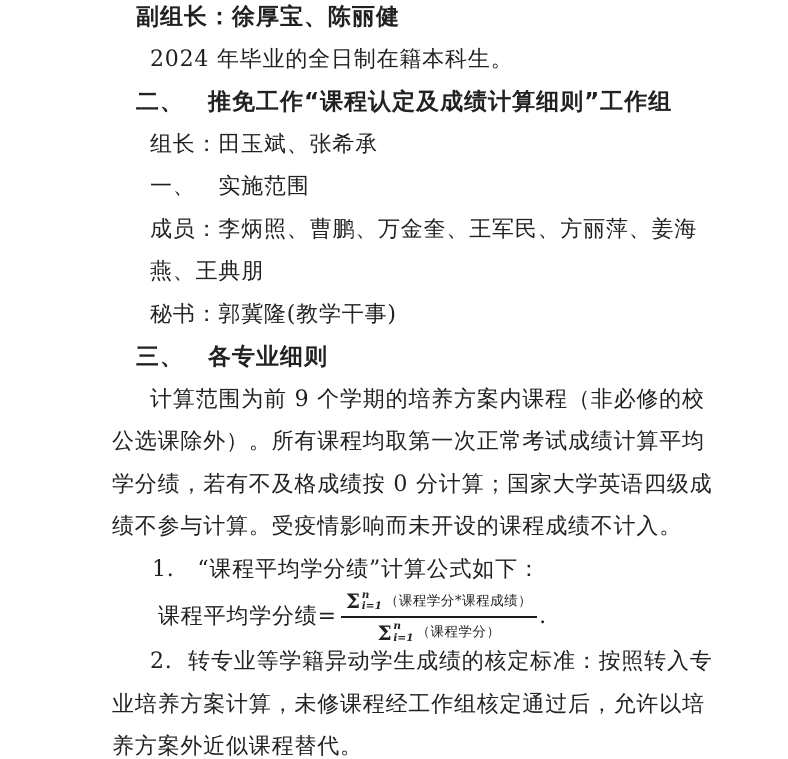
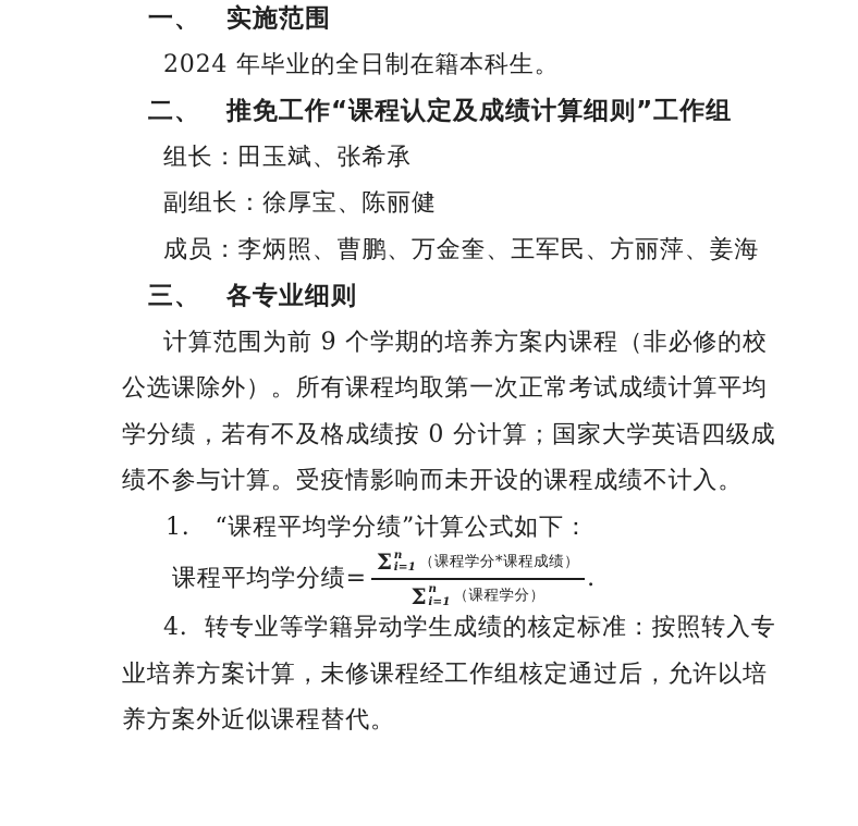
- 副组长：徐厚宝、陈丽健
+ 一、 实施范围
  2024 年毕业的全日制在籍本科生。
  二、 推免工作“课程认定及成绩计算细则”工作组
  组长：田玉斌、张希承
- 一、 实施范围
+ 副组长：徐厚宝、陈丽健
  成员：李炳照、曹鹏、万金奎、王军民、方丽萍、姜海
- 燕、王典朋
- 秘书：郭冀隆(教学干事)
  三、 各专业细则
  计算范围为前 9 个学期的培养方案内课程（非必修的校
  公选课除外）。所有课程均取第一次正常考试成绩计算平均
  学分绩，若有不及格成绩按 0 分计算；国家大学英语四级成
  绩不参与计算。受疫情影响而未开设的课程成绩不计入。
  1. “课程平均学分绩”计算公式如下：
  课程平均学分绩=
  Σ
  n
  i=1
  （课程学分*课程成绩）
  Σ
  n
  i=1
  （课程学分）
  .
- 2. 转专业等学籍异动学生成绩的核定标准：按照转入专
+ 4. 转专业等学籍异动学生成绩的核定标准：按照转入专
  业培养方案计算，未修课程经工作组核定通过后，允许以培
  养方案外近似课程替代。
